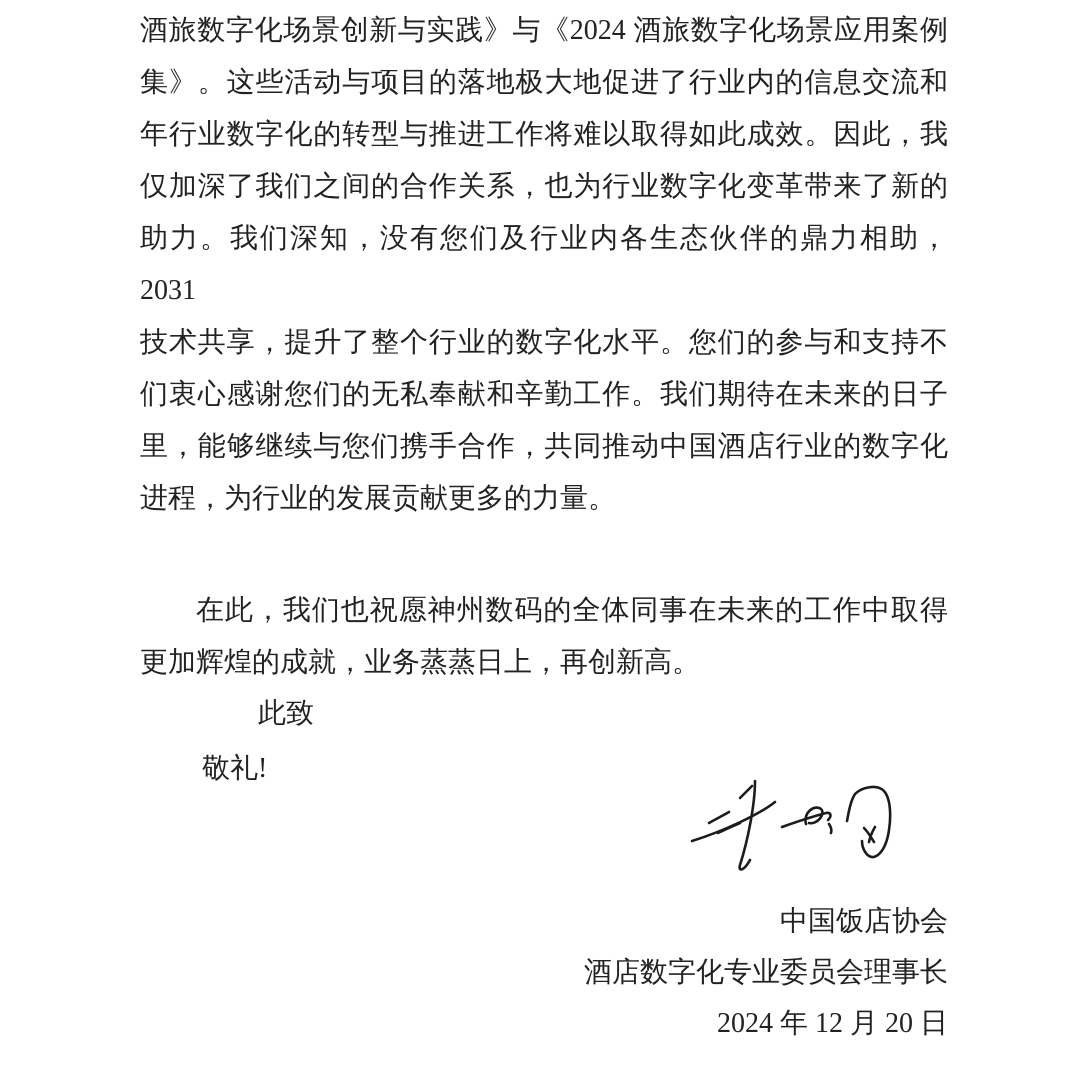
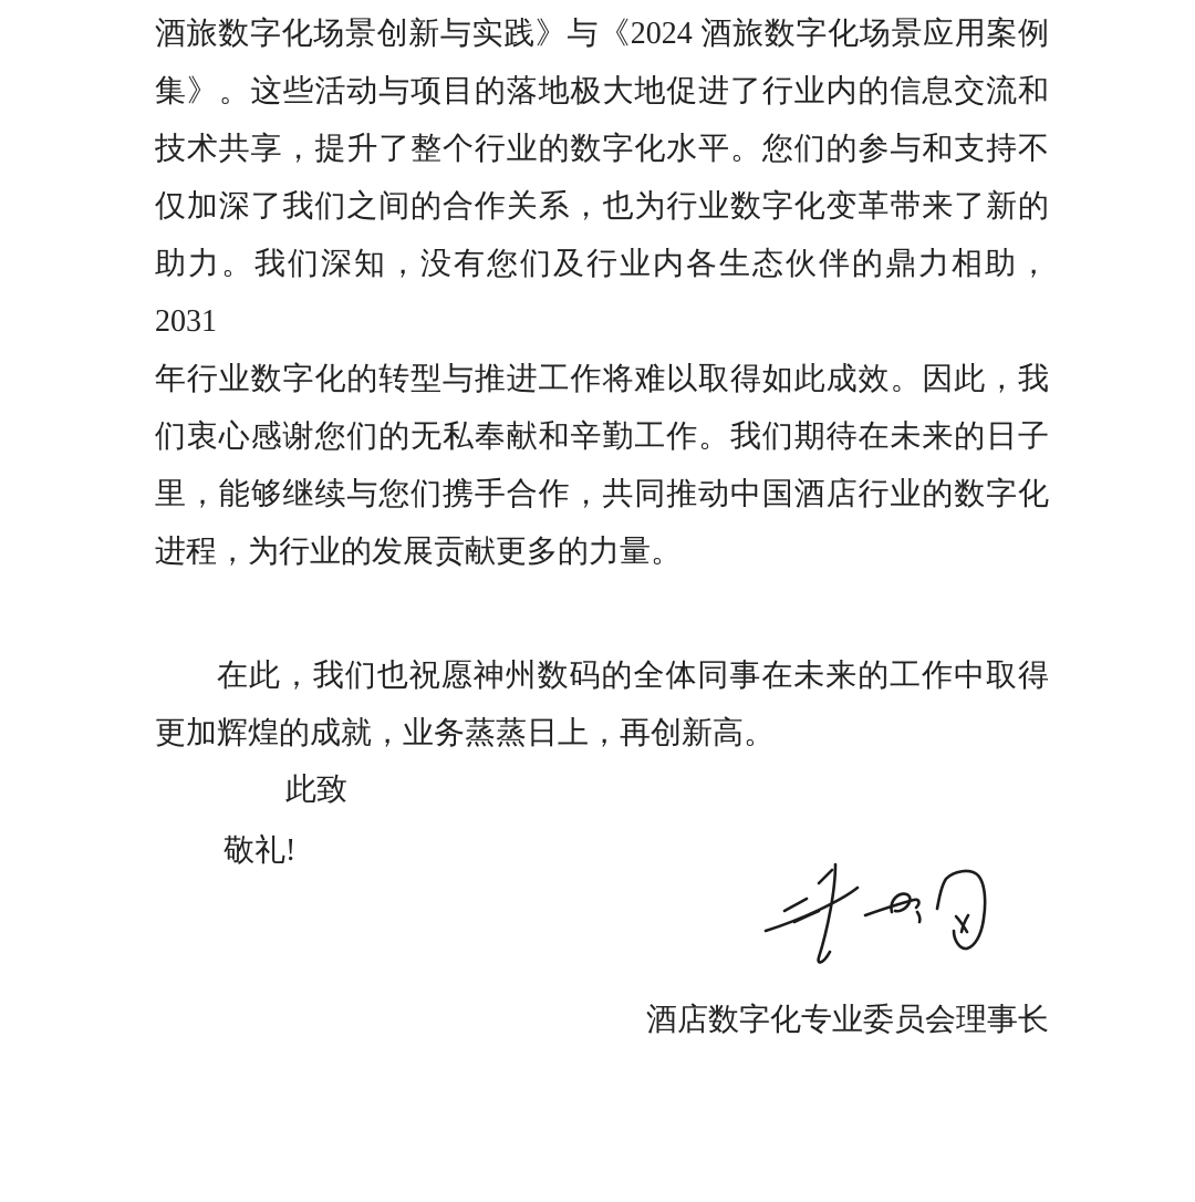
  酒旅数字化场景创新与实践》与《2024 酒旅数字化场景应用案例
  集》。这些活动与项目的落地极大地促进了行业内的信息交流和
- 年行业数字化的转型与推进工作将难以取得如此成效。因此，我
+ 技术共享，提升了整个行业的数字化水平。您们的参与和支持不
  仅加深了我们之间的合作关系，也为行业数字化变革带来了新的
  助力。我们深知，没有您们及行业内各生态伙伴的鼎力相助，2031
- 技术共享，提升了整个行业的数字化水平。您们的参与和支持不
+ 年行业数字化的转型与推进工作将难以取得如此成效。因此，我
  们衷心感谢您们的无私奉献和辛勤工作。我们期待在未来的日子
  里，能够继续与您们携手合作，共同推动中国酒店行业的数字化
  进程，为行业的发展贡献更多的力量。
  在此，我们也祝愿神州数码的全体同事在未来的工作中取得
  更加辉煌的成就，业务蒸蒸日上，再创新高。
  此致
  敬礼!
- 中国饭店协会
  酒店数字化专业委员会理事长
- 2024 年 12 月 20 日
